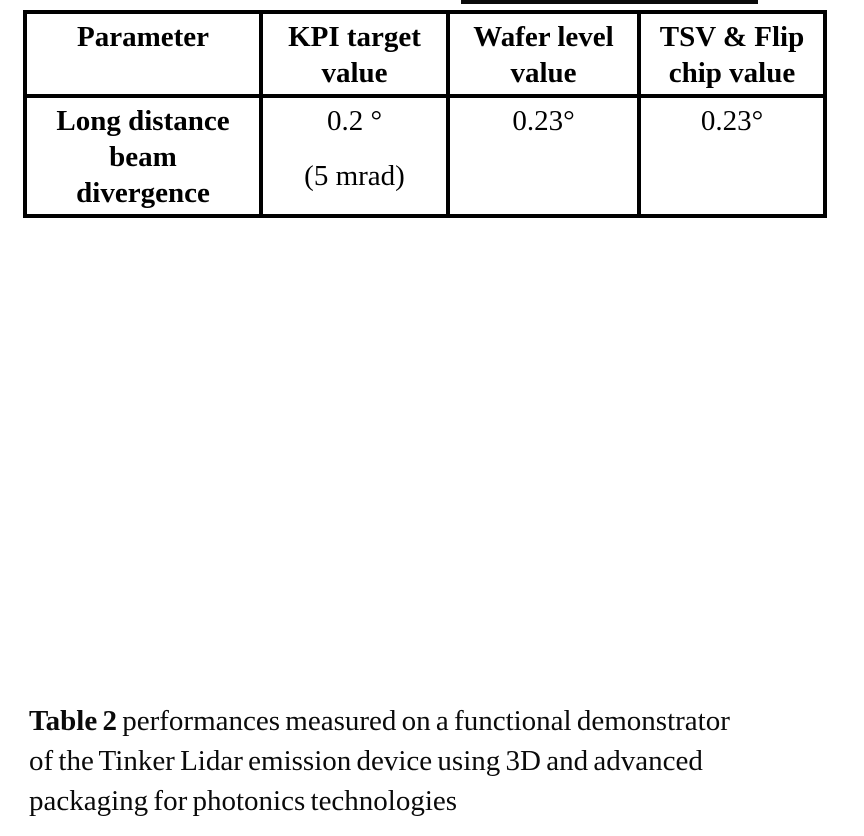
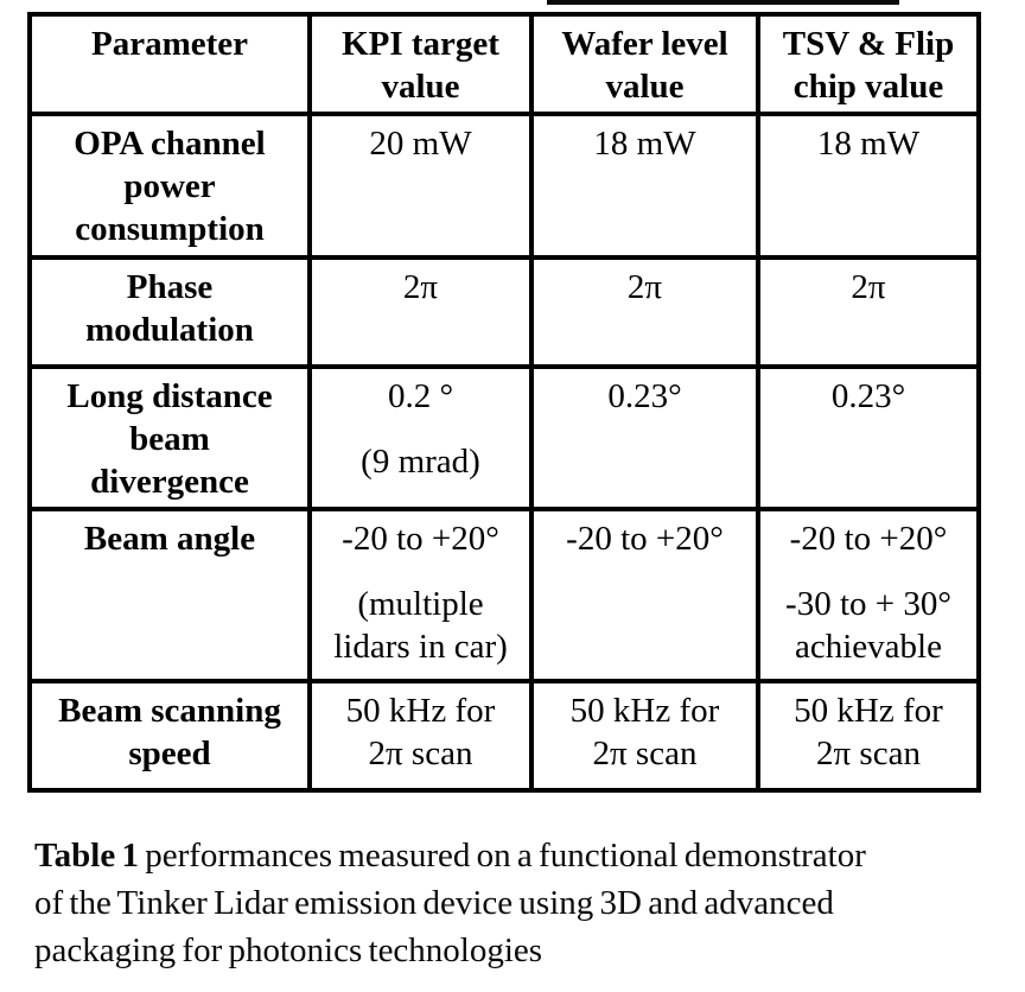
  Parameter	KPI target value	Wafer level value	TSV & Flip chip value
+ OPA channel power consumption	20 mW	18 mW	18 mW
+ Phase modulation	2π	2π	2π
- Long distance beam divergence	0.2 °(5 mrad)	0.23°	0.23°
+ Long distance beam divergence	0.2 °(9 mrad)	0.23°	0.23°
+ Beam angle	-20 to +20°(multiple lidars in car)	-20 to +20°	-20 to +20°-30 to + 30° achievable
+ Beam scanning speed	50 kHz for 2π scan	50 kHz for 2π scan	50 kHz for 2π scan
- Table 2 performances measured on a functional demonstrator
+ Table 1 performances measured on a functional demonstrator
  of the Tinker Lidar emission device using 3D and advanced
  packaging for photonics technologies
